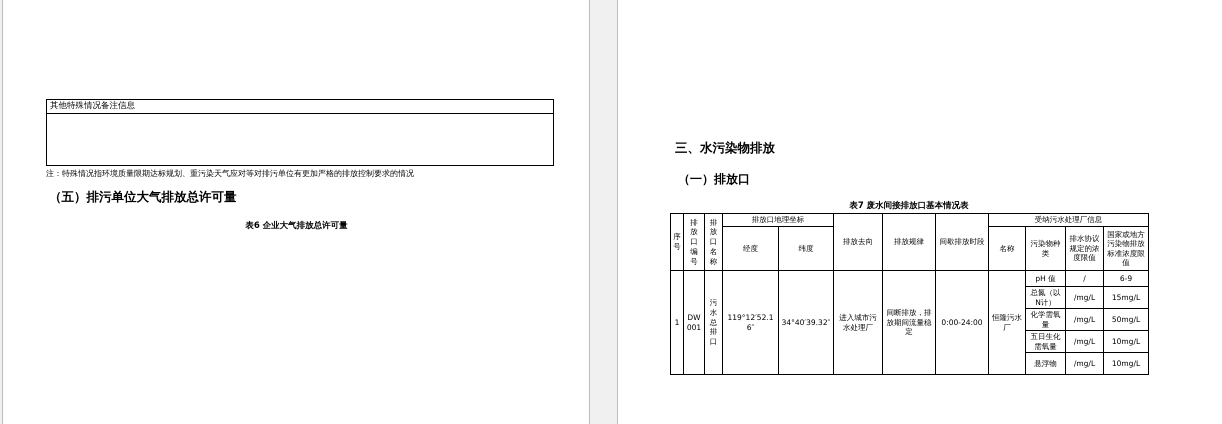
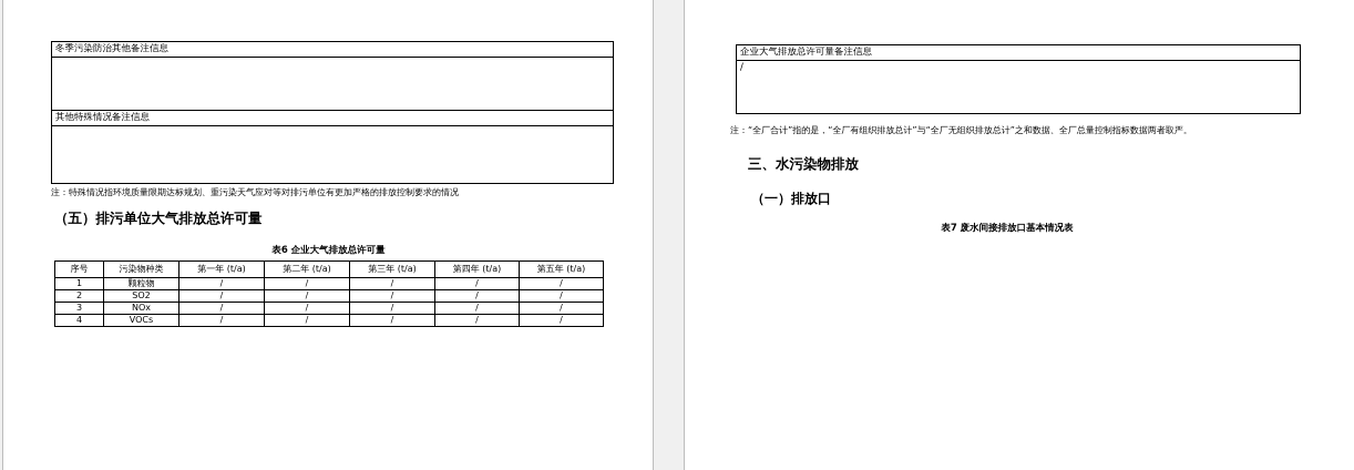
+ 冬季污染防治其他备注信息
  其他特殊情况备注信息
  注：特殊情况指环境质量限期达标规划、重污染天气应对等对排污单位有更加严格的排放控制要求的情况
  （五）排污单位大气排放总许可量
  表6 企业大气排放总许可量
+ 序号	污染物种类	第一年 (t/a)	第二年 (t/a)	第三年 (t/a)	第四年 (t/a)	第五年 (t/a)
+ 1	颗粒物	/	/	/	/	/
+ 2	SO2	/	/	/	/	/
+ 3	NOx	/	/	/	/	/
+ 4	VOCs	/	/	/	/	/
+ 企业大气排放总许可量备注信息
+ /
+ 注：“全厂合计”指的是，“全厂有组织排放总计”与“全厂无组织排放总计”之和数据、全厂总量控制指标数据两者取严。
  三、水污染物排放
  （一）排放口
  表7 废水间接排放口基本情况表
- 序号	排放口编号	排放口名称	排放口地理坐标	排放去向	排放规律	间歇排放时段	受纳污水处理厂信息
- 经度	纬度	名称	污染物种类	排水协议规定的浓度限值	国家或地方污染物排放标准浓度限值
- 1	DW001	污水总排口	119°12′52.16″	34°40′39.32″	进入城市污水处理厂	间断排放，排放期间流量稳定	0:00-24:00	恒隆污水厂	pH 值	/	6-9
- 总氮（以N计）	/mg/L	15mg/L
- 化学需氧量	/mg/L	50mg/L
- 五日生化需氧量	/mg/L	10mg/L
- 悬浮物	/mg/L	10mg/L
